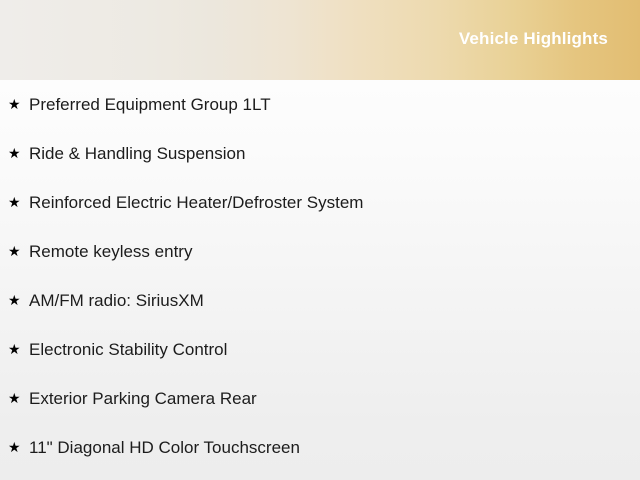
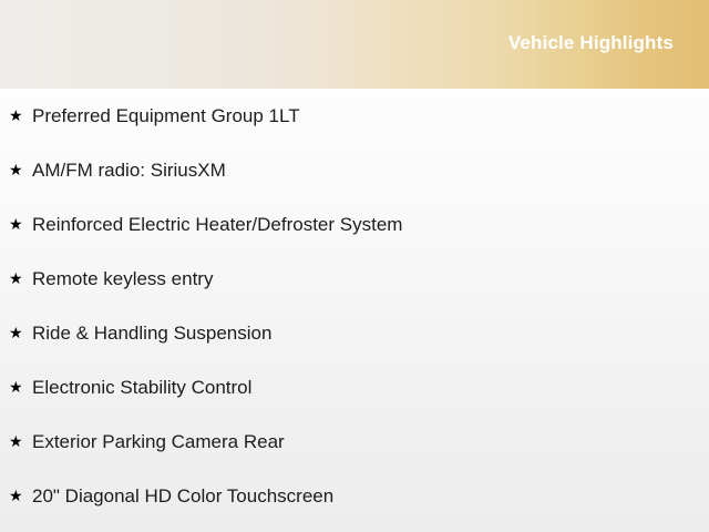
  Vehicle Highlights
  ★
  Preferred Equipment Group 1LT
  ★
- Ride & Handling Suspension
+ AM/FM radio: SiriusXM
  ★
  Reinforced Electric Heater/Defroster System
  ★
  Remote keyless entry
  ★
- AM/FM radio: SiriusXM
+ Ride & Handling Suspension
  ★
  Electronic Stability Control
  ★
  Exterior Parking Camera Rear
  ★
- 11" Diagonal HD Color Touchscreen
+ 20" Diagonal HD Color Touchscreen
